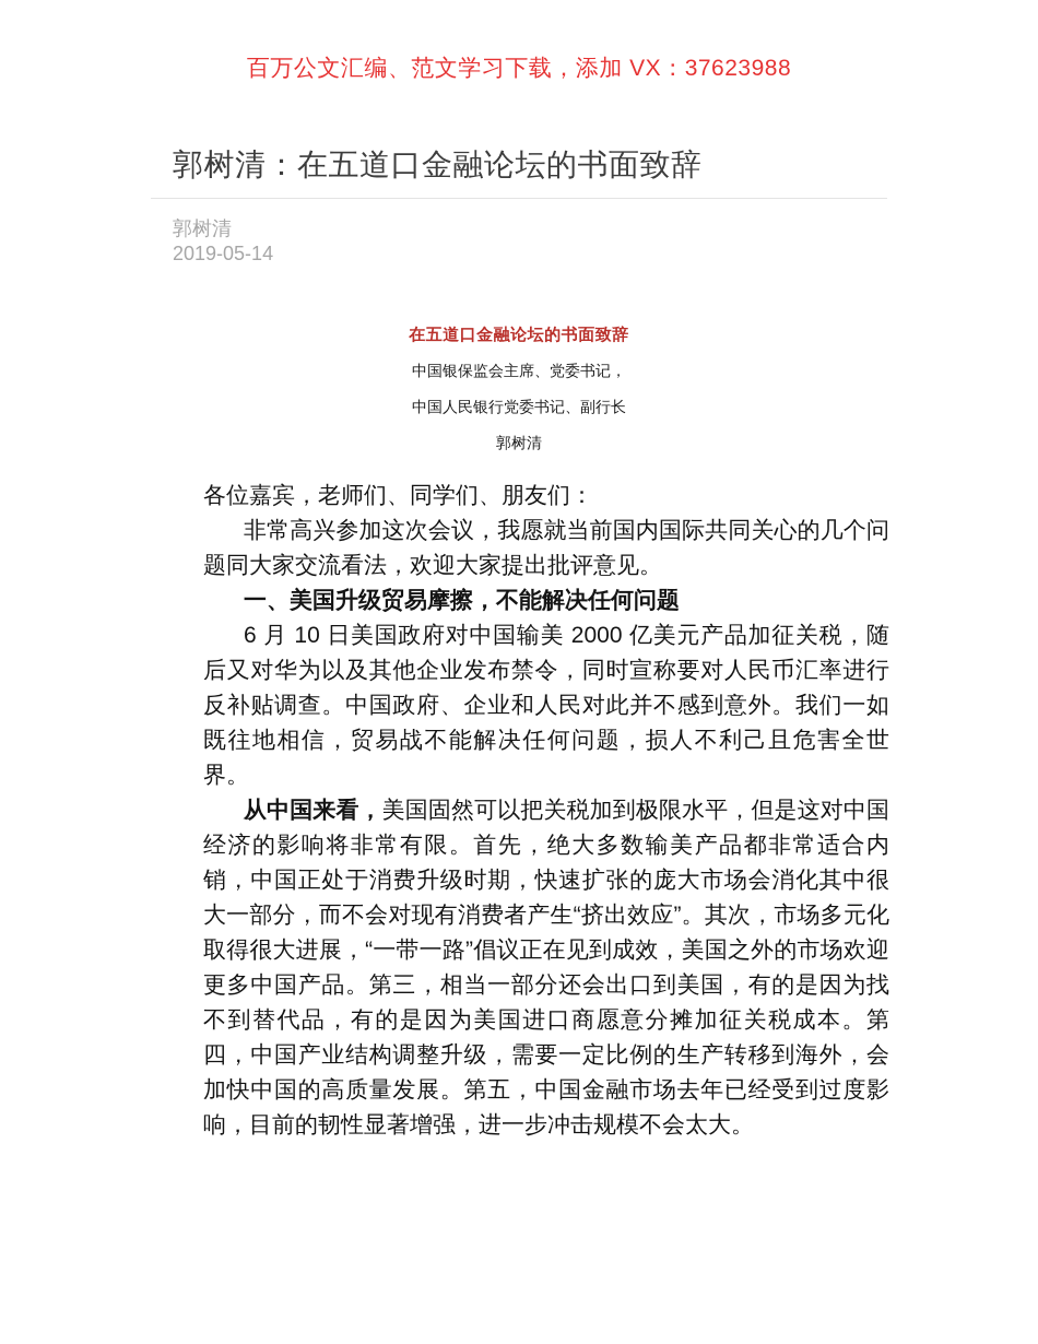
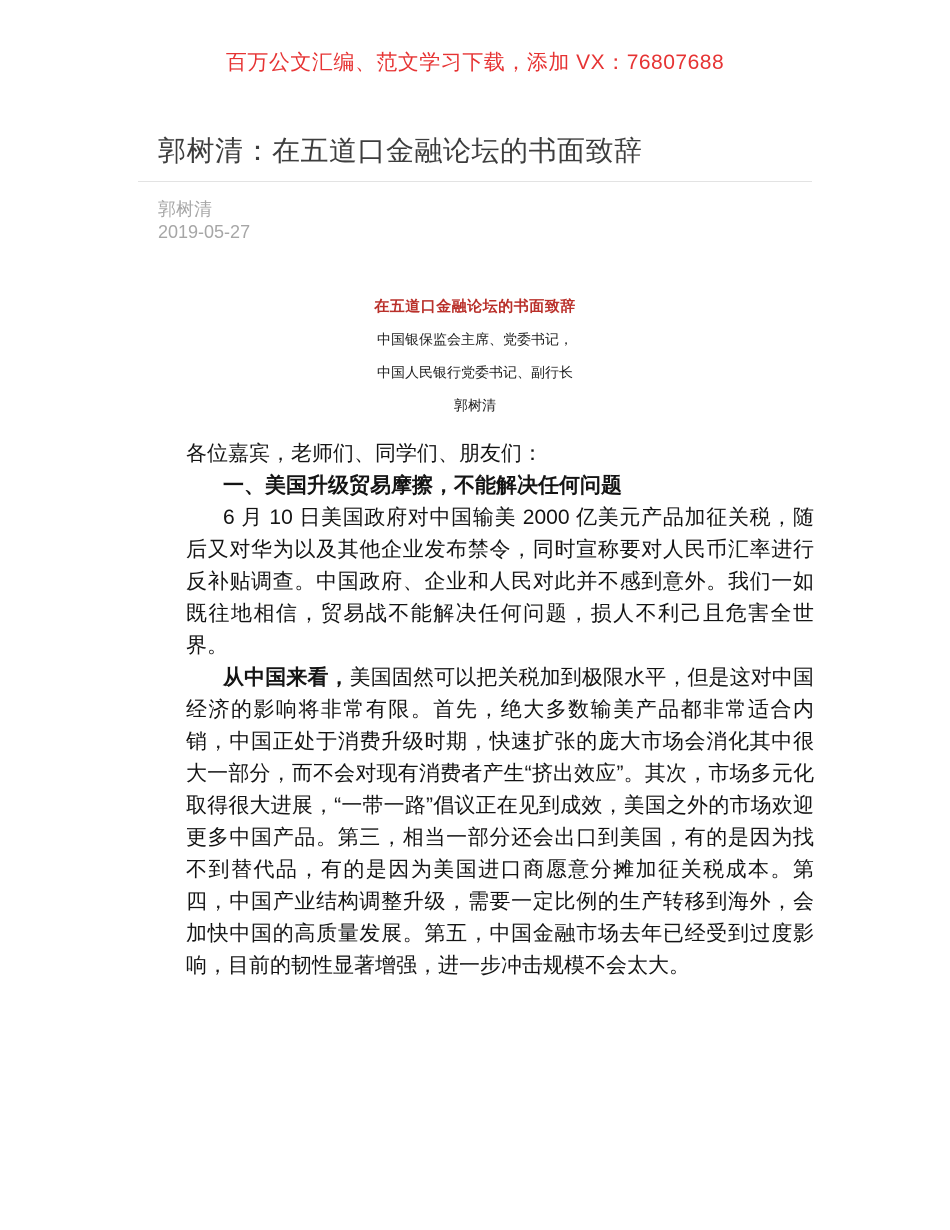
- 百万公文汇编、范文学习下载，添加 VX：37623988
+ 百万公文汇编、范文学习下载，添加 VX：76807688
  郭树清：在五道口金融论坛的书面致辞
  郭树清
- 2019-05-14
+ 2019-05-27
  在五道口金融论坛的书面致辞
  中国银保监会主席、党委书记，
  中国人民银行党委书记、副行长
  郭树清
  各位嘉宾，老师们、同学们、朋友们：
- 非常高兴参加这次会议，我愿就当前国内国际共同关心的几个问题同大家交流看法，欢迎大家提出批评意见。
  一、美国升级贸易摩擦，不能解决任何问题
  6 月 10 日美国政府对中国输美 2000 亿美元产品加征关税，随后又对华为以及其他企业发布禁令，同时宣称要对人民币汇率进行反补贴调查。中国政府、企业和人民对此并不感到意外。我们一如既往地相信，贸易战不能解决任何问题，损人不利己且危害全世界。
  从中国来看，美国固然可以把关税加到极限水平，但是这对中国经济的影响将非常有限。首先，绝大多数输美产品都非常适合内销，中国正处于消费升级时期，快速扩张的庞大市场会消化其中很大一部分，而不会对现有消费者产生“挤出效应”。其次，市场多元化取得很大进展，“一带一路”倡议正在见到成效，美国之外的市场欢迎更多中国产品。第三，相当一部分还会出口到美国，有的是因为找不到替代品，有的是因为美国进口商愿意分摊加征关税成本。第四，中国产业结构调整升级，需要一定比例的生产转移到海外，会加快中国的高质量发展。第五，中国金融市场去年已经受到过度影响，目前的韧性显著增强，进一步冲击规模不会太大。
